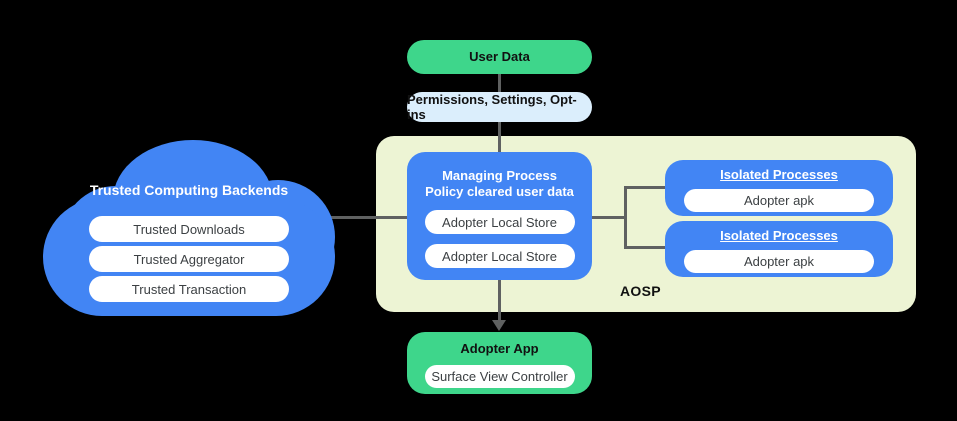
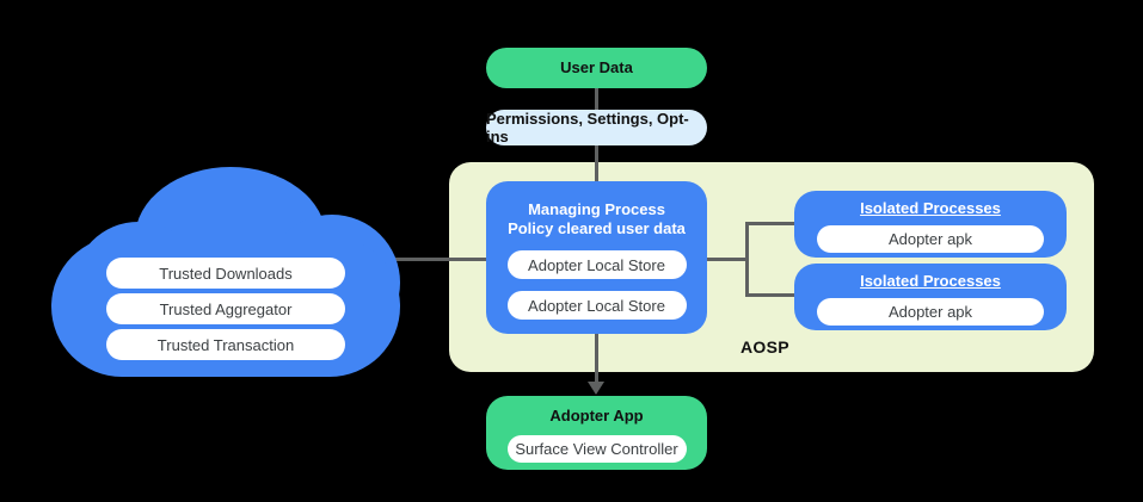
  AOSP
- Trusted Computing Backends
  Trusted Downloads
  Trusted Aggregator
  Trusted Transaction
  User Data
  Permissions, Settings, Opt-ins
  Managing Process
  Policy cleared user data
  Adopter Local Store
  Adopter Local Store
  Isolated Processes
  Adopter apk
  Isolated Processes
  Adopter apk
  Adopter App
  Surface View Controller
